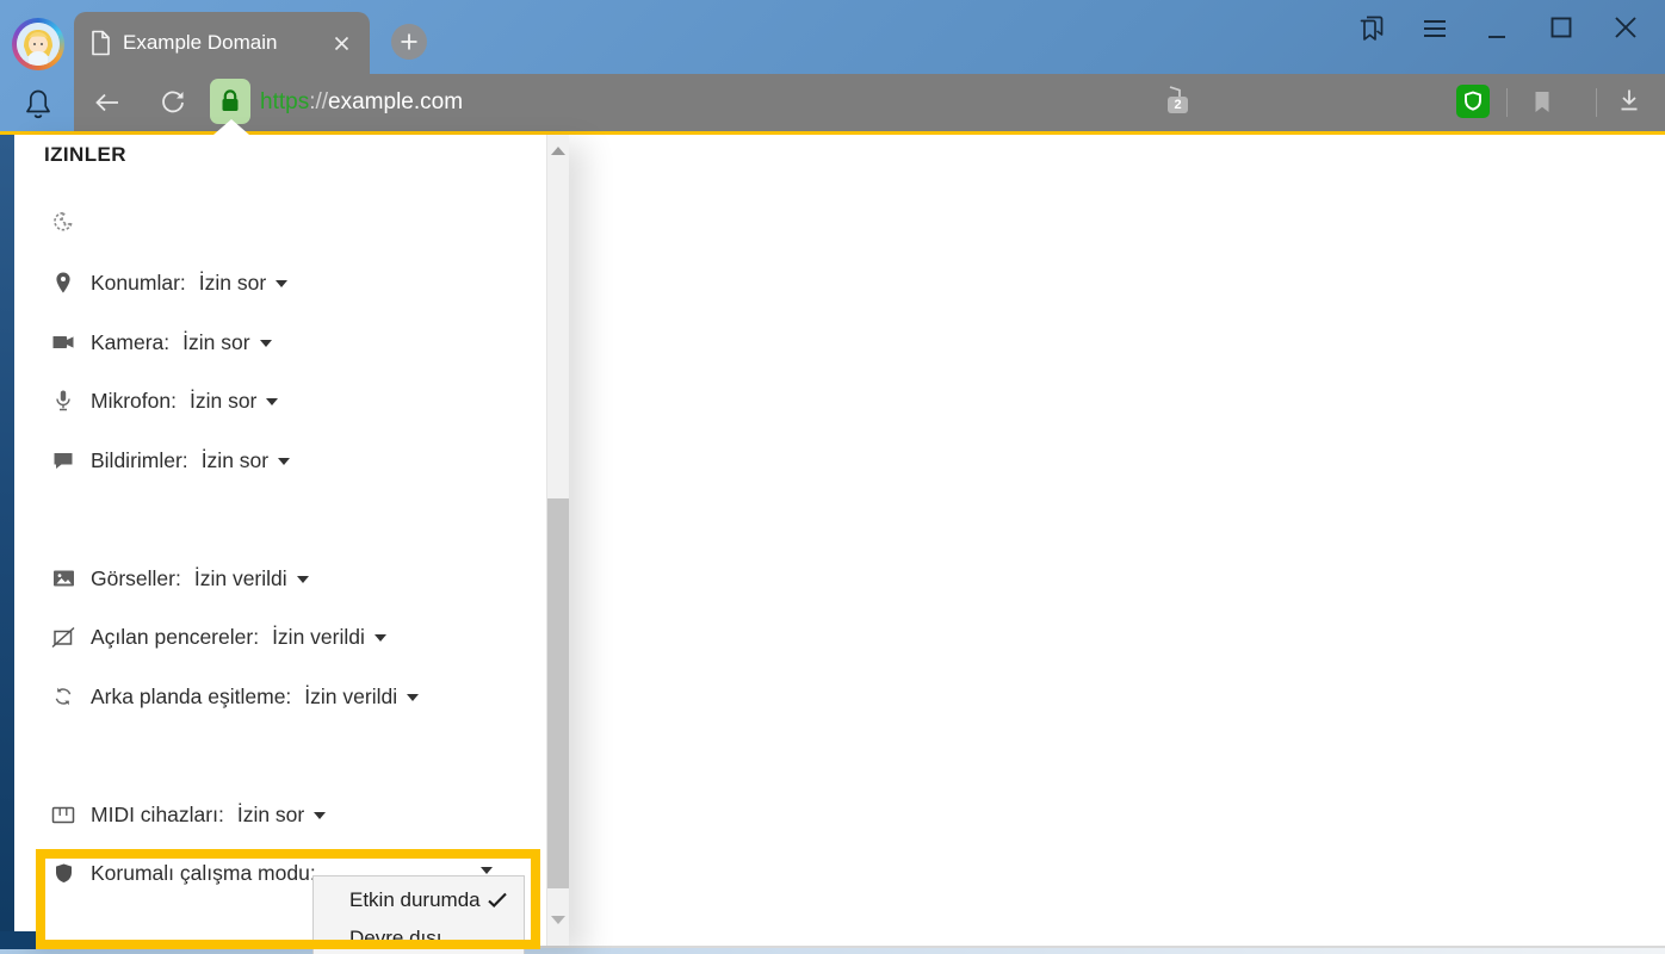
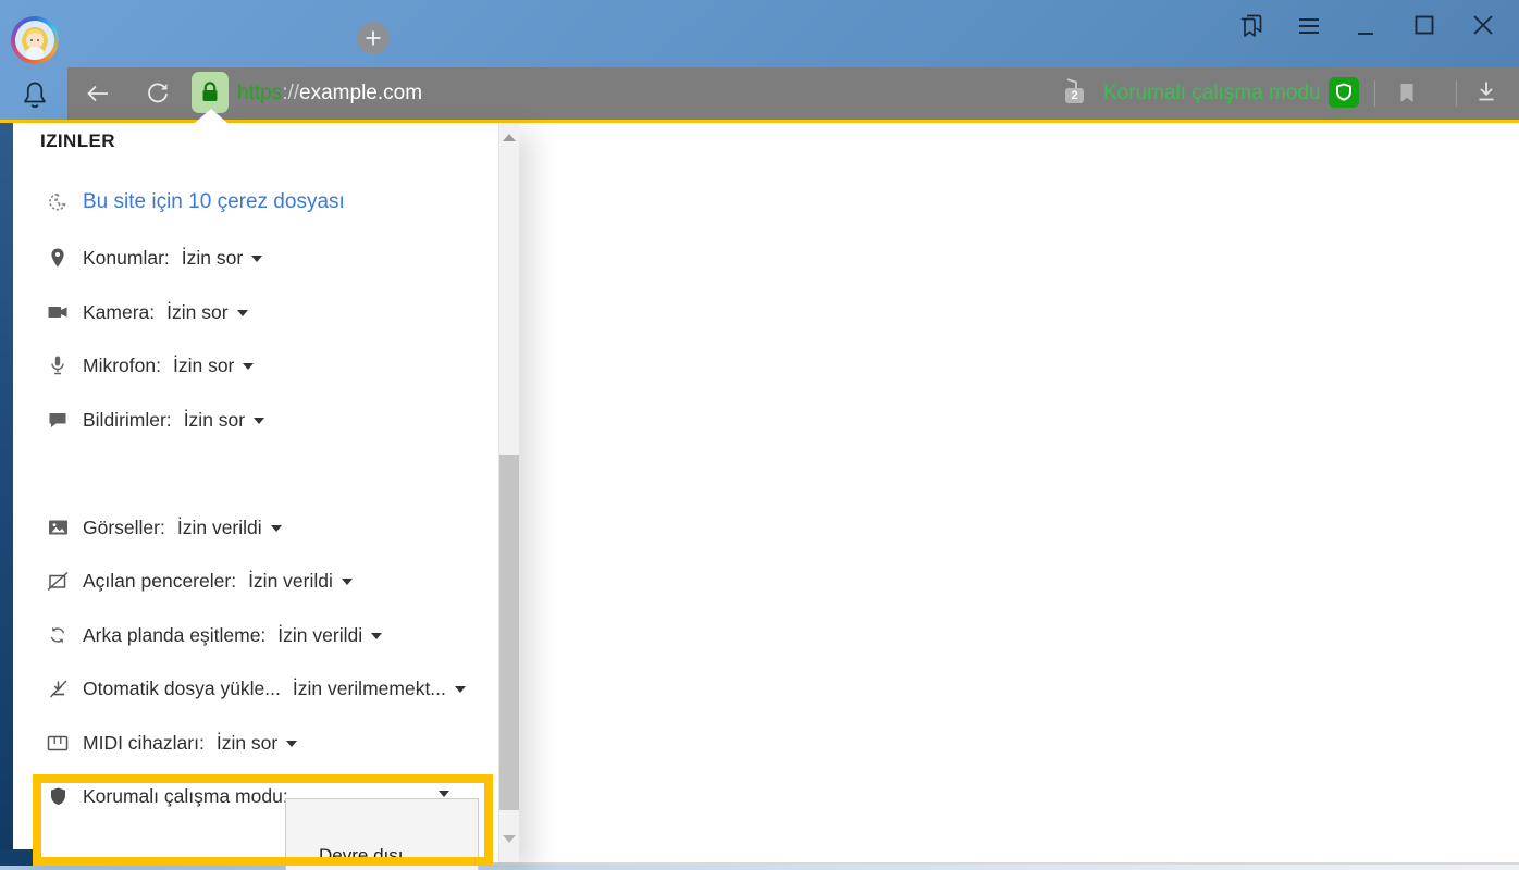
- Example Domain
  https
  ://
  example.com
  2
+ Korumalı çalışma modu
  IZINLER
+ Bu site için 10 çerez dosyası
  Konumlar:
  İzin sor
  Kamera:
  İzin sor
  Mikrofon:
  İzin sor
  Bildirimler:
  İzin sor
  Görseller:
  İzin verildi
  Açılan pencereler:
  İzin verildi
  Arka planda eşitleme:
  İzin verildi
+ Otomatik dosya yükle...
+ İzin verilmemekt...
  MIDI cihazları:
  İzin sor
  Korumalı çalışma modu:
- Etkin durumda
  Devre dışı
